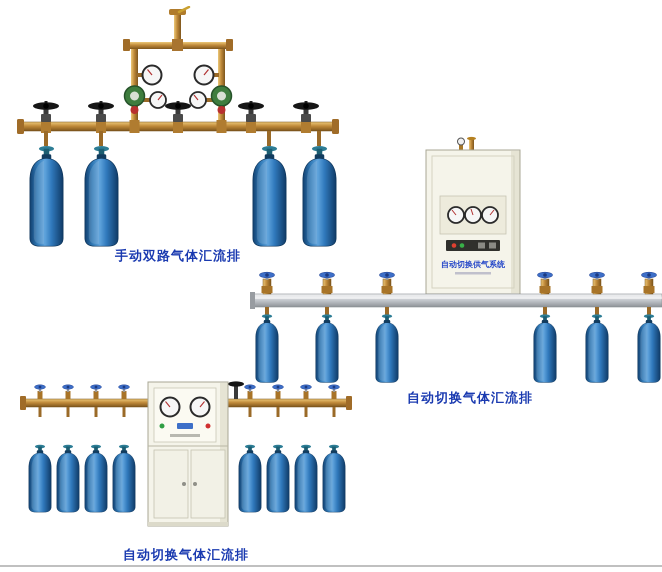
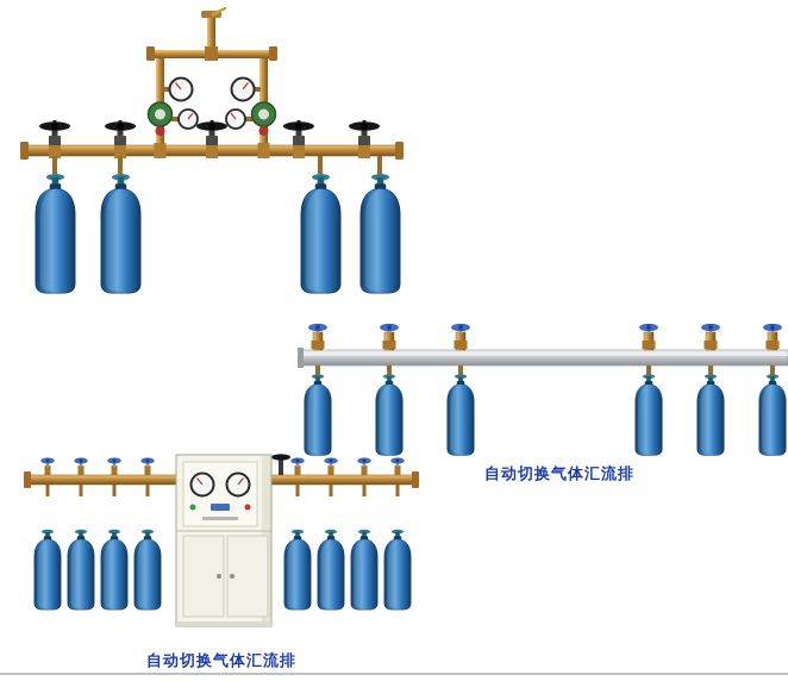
- 手动双路气体汇流排
- 自动切换供气系统
  自动切换气体汇流排
  自动切换气体汇流排
